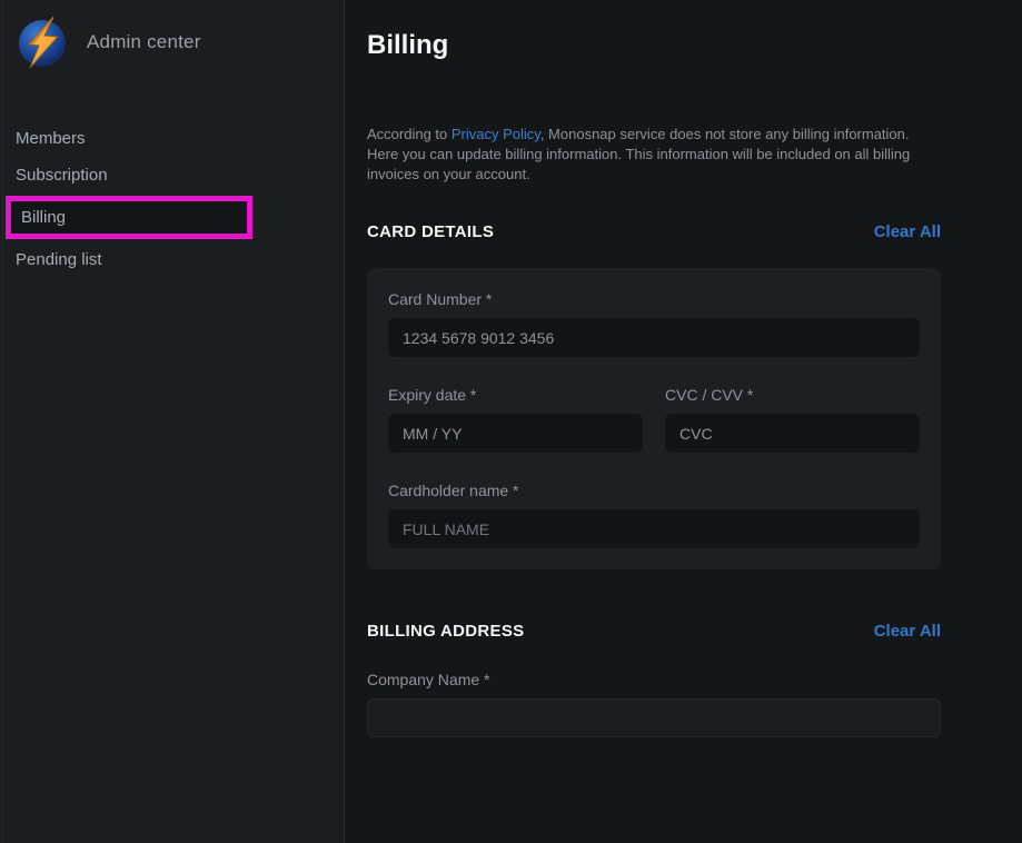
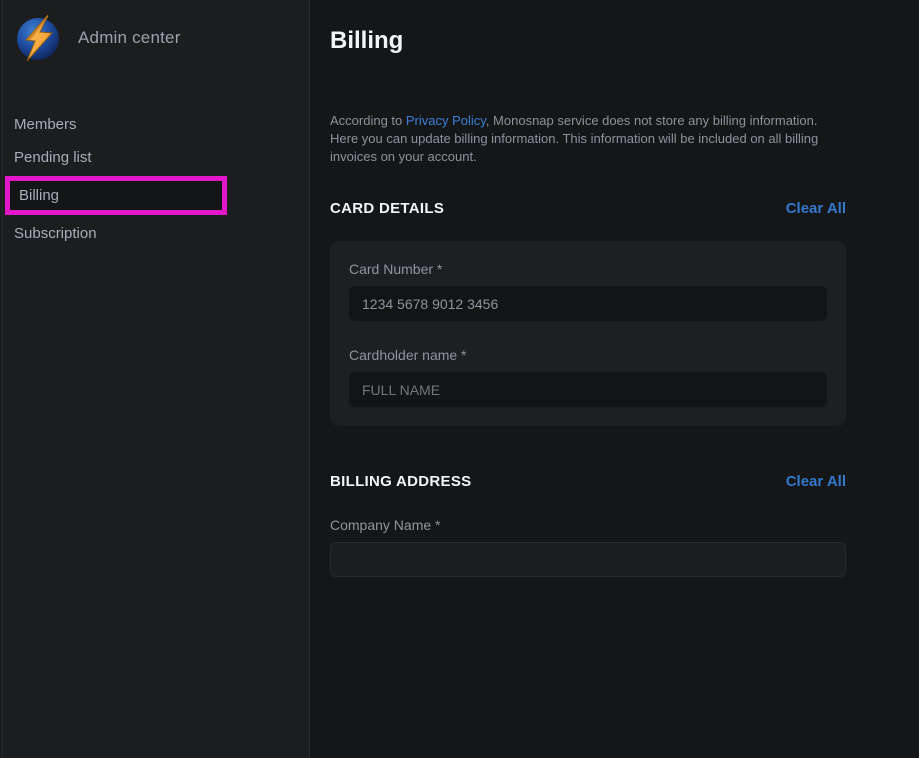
  Admin center
  Members
- Subscription
+ Pending list
  Billing
- Pending list
+ Subscription
  Billing
  According to Privacy Policy, Monosnap service does not store any billing information. Here you can update billing information. This information will be included on all billing invoices on your account.
  CARD DETAILS
  Clear All
  Card Number *
  1234 5678 9012 3456
- Expiry date *
- MM / YY
- CVC / CVV *
- CVC
  Cardholder name *
  FULL NAME
  BILLING ADDRESS
  Clear All
  Company Name *
